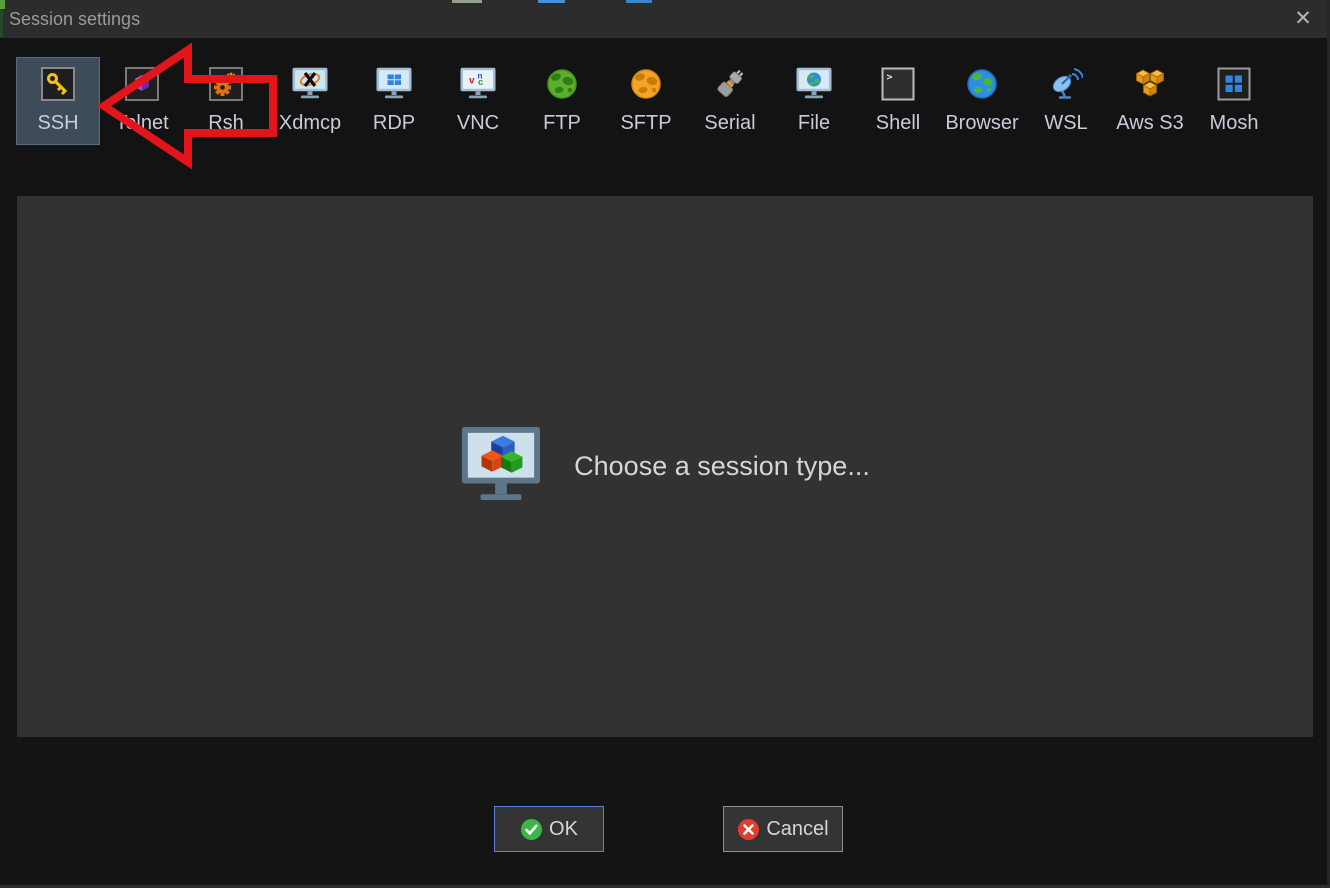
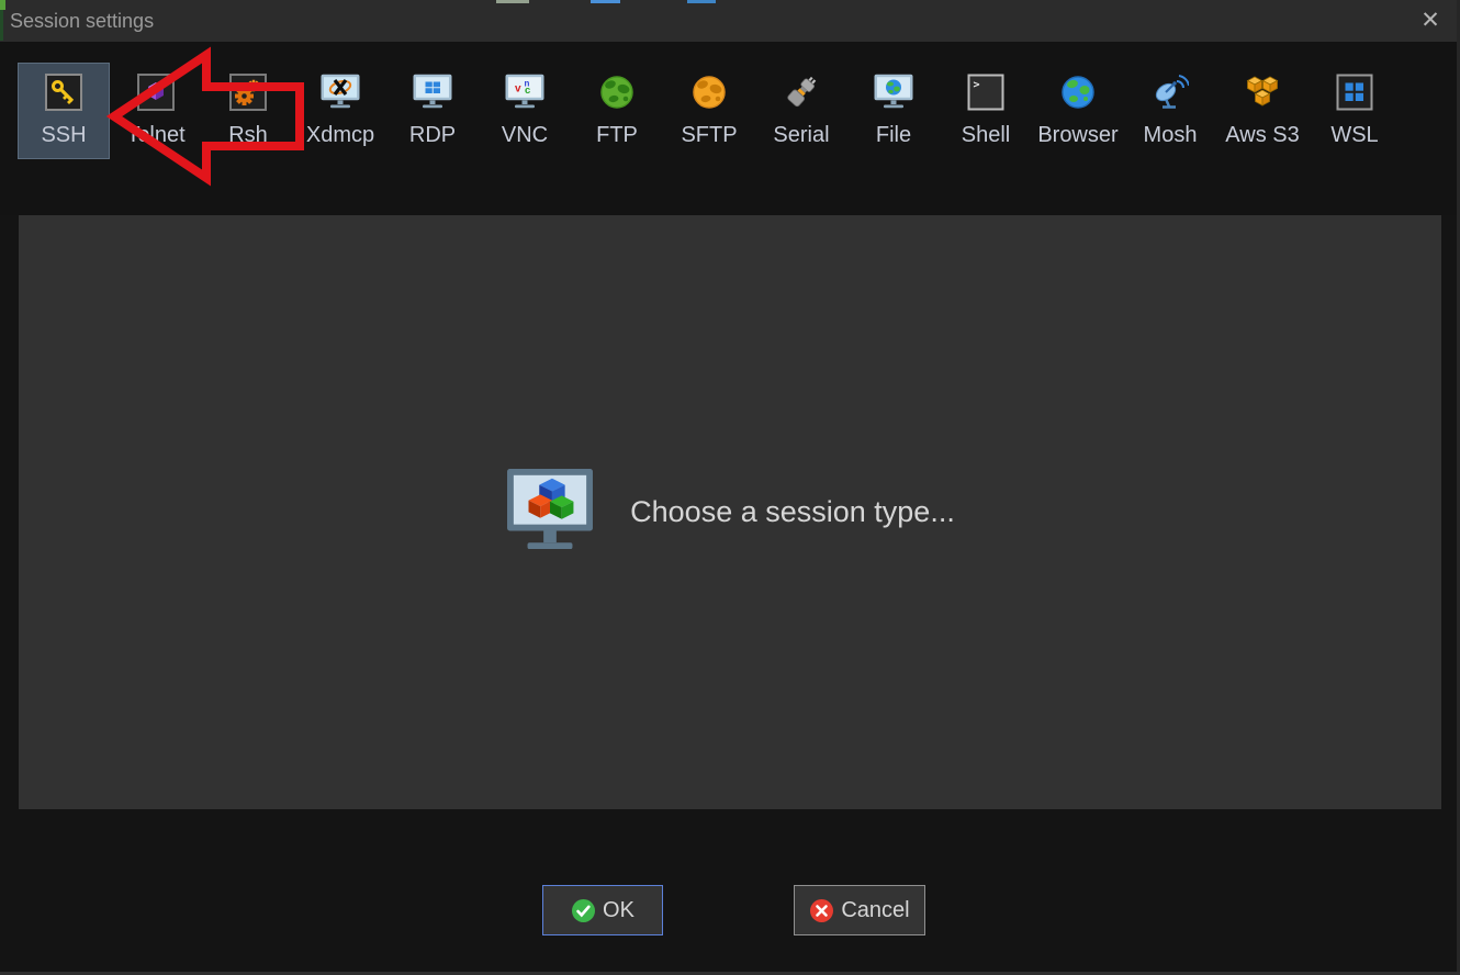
  Session settings
  ✕
  SSH
  Tlnet
  Rsh
  Xdmcp
  RDP
  v
  n
  c
  VNC
  FTP
  SFTP
  Serial
  File
  >
  Shell
  Browser
- WSL
+ Mosh
  Aws S3
- Mosh
+ WSL
  Choose a session type...
  OK
  Cancel
